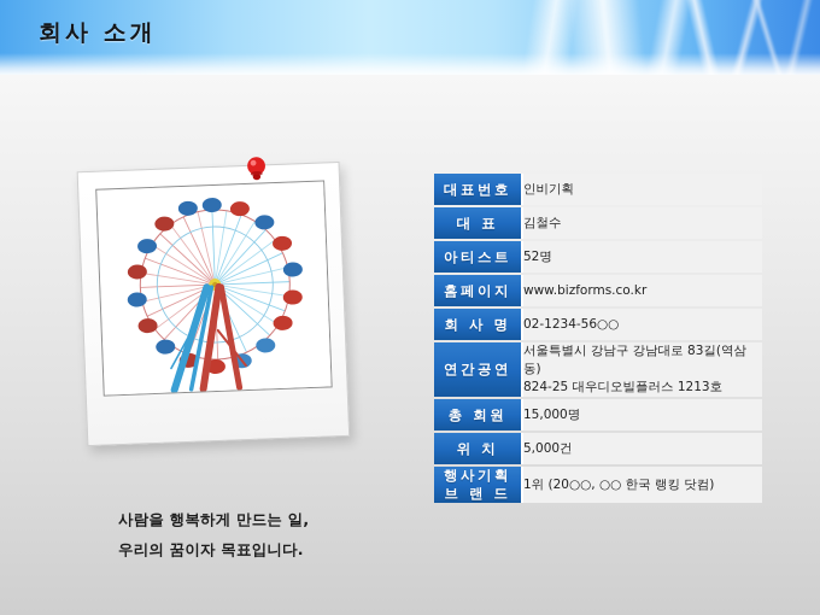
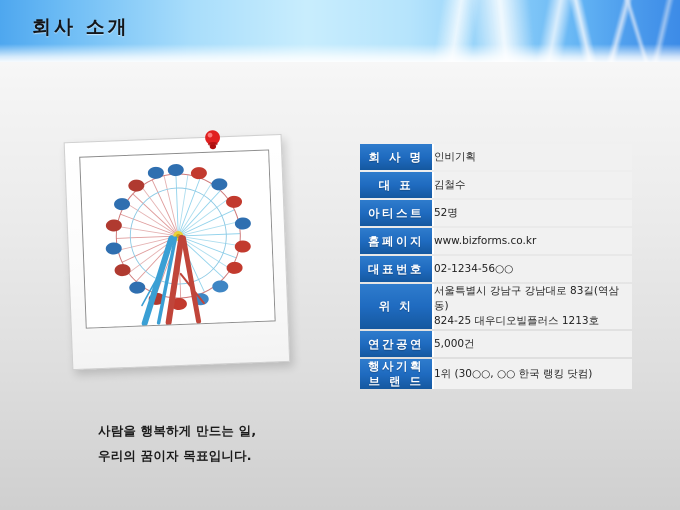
  회사 소개
  사람을 행복하게 만드는 일,
  우리의 꿈이자 목표입니다.
- 대표번호	인비기획
+ 회 사 명	인비기획
  대 표	김철수
  아티스트	52명
  홈페이지	www.bizforms.co.kr
- 회 사 명	02-1234-56○○
+ 대표번호	02-1234-56○○
- 연간공연	서울특별시 강남구 강남대로 83길(역삼동) 824-25 대우디오빌플러스 1213호
+ 위 치	서울특별시 강남구 강남대로 83길(역삼동) 824-25 대우디오빌플러스 1213호
- 총 회원	15,000명
- 위 치	5,000건
+ 연간공연	5,000건
- 행사기획 브 랜 드	1위 (20○○, ○○ 한국 랭킹 닷컴)
+ 행사기획 브 랜 드	1위 (30○○, ○○ 한국 랭킹 닷컴)
